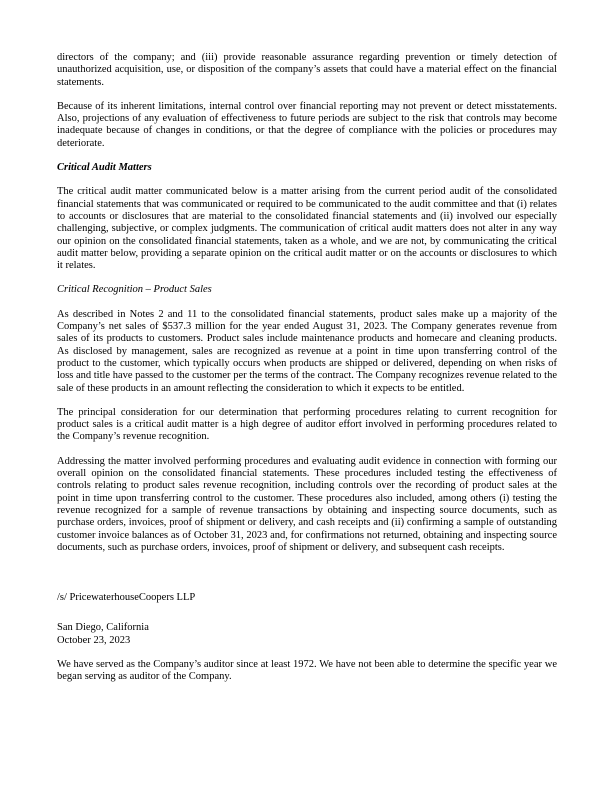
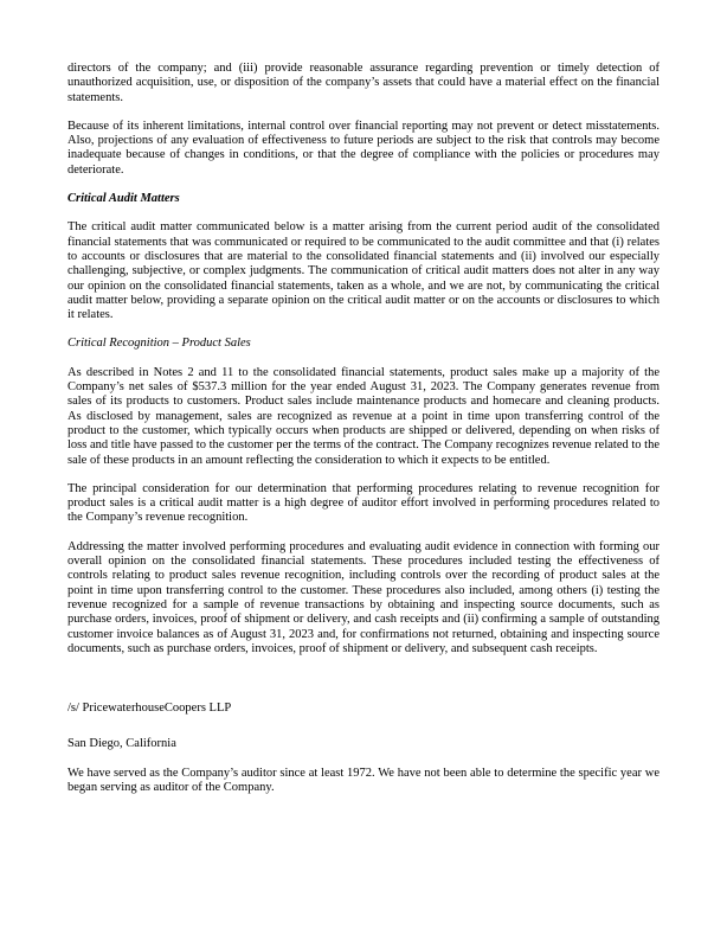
  directors of the company; and (iii) provide reasonable assurance regarding prevention or timely detection of unauthorized acquisition, use, or disposition of the company’s assets that could have a material effect on the financial statements.
  Because of its inherent limitations, internal control over financial reporting may not prevent or detect misstatements. Also, projections of any evaluation of effectiveness to future periods are subject to the risk that controls may become inadequate because of changes in conditions, or that the degree of compliance with the policies or procedures may deteriorate.
  Critical Audit Matters
  The critical audit matter communicated below is a matter arising from the current period audit of the consolidated financial statements that was communicated or required to be communicated to the audit committee and that (i) relates to accounts or disclosures that are material to the consolidated financial statements and (ii) involved our especially challenging, subjective, or complex judgments. The communication of critical audit matters does not alter in any way our opinion on the consolidated financial statements, taken as a whole, and we are not, by communicating the critical audit matter below, providing a separate opinion on the critical audit matter or on the accounts or disclosures to which it relates.
  Critical Recognition – Product Sales
  As described in Notes 2 and 11 to the consolidated financial statements, product sales make up a majority of the Company’s net sales of $537.3 million for the year ended August 31, 2023. The Company generates revenue from sales of its products to customers. Product sales include maintenance products and homecare and cleaning products. As disclosed by management, sales are recognized as revenue at a point in time upon transferring control of the product to the customer, which typically occurs when products are shipped or delivered, depending on when risks of loss and title have passed to the customer per the terms of the contract. The Company recognizes revenue related to the sale of these products in an amount reflecting the consideration to which it expects to be entitled.
- The principal consideration for our determination that performing procedures relating to current recognition for product sales is a critical audit matter is a high degree of auditor effort involved in performing procedures related to the Company’s revenue recognition.
+ The principal consideration for our determination that performing procedures relating to revenue recognition for product sales is a critical audit matter is a high degree of auditor effort involved in performing procedures related to the Company’s revenue recognition.
- Addressing the matter involved performing procedures and evaluating audit evidence in connection with forming our overall opinion on the consolidated financial statements. These procedures included testing the effectiveness of controls relating to product sales revenue recognition, including controls over the recording of product sales at the point in time upon transferring control to the customer. These procedures also included, among others (i) testing the revenue recognized for a sample of revenue transactions by obtaining and inspecting source documents, such as purchase orders, invoices, proof of shipment or delivery, and cash receipts and (ii) confirming a sample of outstanding customer invoice balances as of October 31, 2023 and, for confirmations not returned, obtaining and inspecting source documents, such as purchase orders, invoices, proof of shipment or delivery, and subsequent cash receipts.
+ Addressing the matter involved performing procedures and evaluating audit evidence in connection with forming our overall opinion on the consolidated financial statements. These procedures included testing the effectiveness of controls relating to product sales revenue recognition, including controls over the recording of product sales at the point in time upon transferring control to the customer. These procedures also included, among others (i) testing the revenue recognized for a sample of revenue transactions by obtaining and inspecting source documents, such as purchase orders, invoices, proof of shipment or delivery, and cash receipts and (ii) confirming a sample of outstanding customer invoice balances as of August 31, 2023 and, for confirmations not returned, obtaining and inspecting source documents, such as purchase orders, invoices, proof of shipment or delivery, and subsequent cash receipts.
  /s/ PricewaterhouseCoopers LLP
  San Diego, California
- October 23, 2023
  We have served as the Company’s auditor since at least 1972. We have not been able to determine the specific year we began serving as auditor of the Company.
